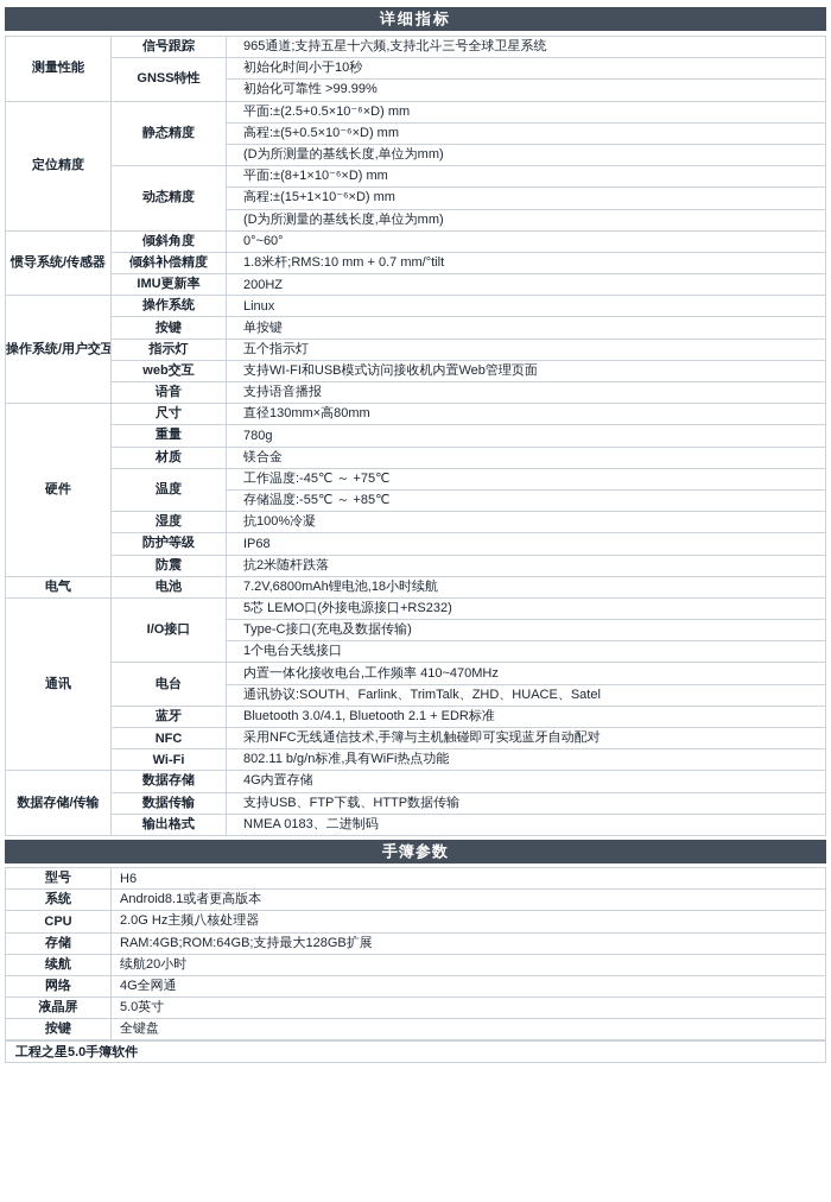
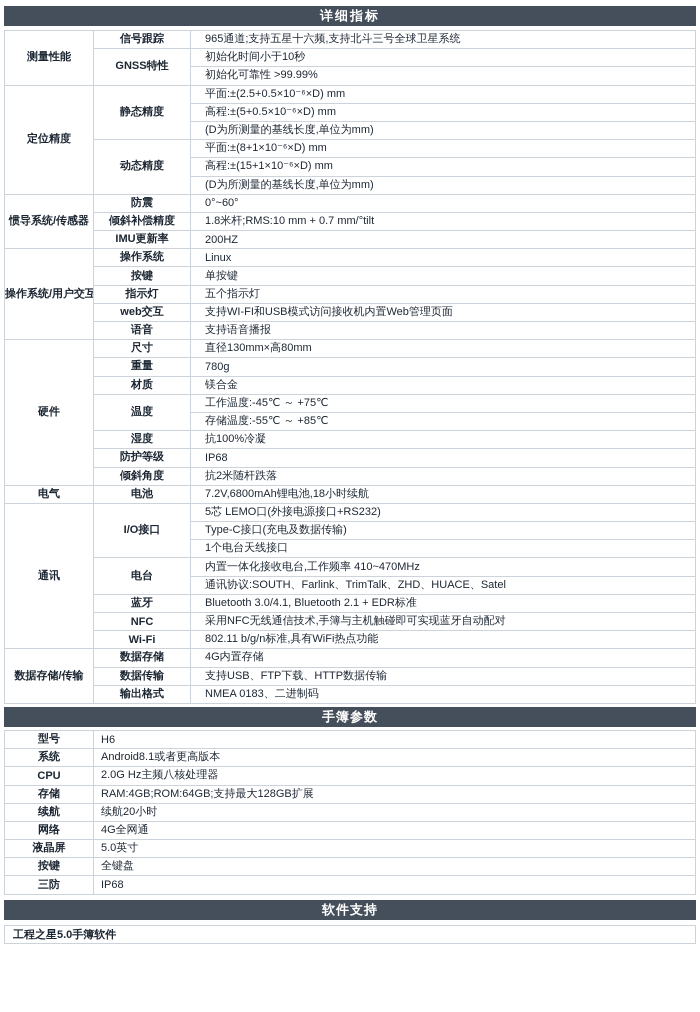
  详细指标
  测量性能	信号跟踪	965通道;支持五星十六频,支持北斗三号全球卫星系统
  GNSS特性	初始化时间小于10秒
  初始化可靠性 >99.99%
  定位精度	静态精度	平面:±(2.5+0.5×10⁻⁶×D) mm
  高程:±(5+0.5×10⁻⁶×D) mm
  (D为所测量的基线长度,单位为mm)
  动态精度	平面:±(8+1×10⁻⁶×D) mm
  高程:±(15+1×10⁻⁶×D) mm
  (D为所测量的基线长度,单位为mm)
- 惯导系统/传感器	倾斜角度	0°~60°
+ 惯导系统/传感器	防震	0°~60°
  倾斜补偿精度	1.8米杆;RMS:10 mm + 0.7 mm/°tilt
  IMU更新率	200HZ
  操作系统/用户交互	操作系统	Linux
  按键	单按键
  指示灯	五个指示灯
  web交互	支持WI-FI和USB模式访问接收机内置Web管理页面
  语音	支持语音播报
  硬件	尺寸	直径130mm×高80mm
  重量	780g
  材质	镁合金
  温度	工作温度:-45℃ ～ +75℃
  存储温度:-55℃ ～ +85℃
  湿度	抗100%冷凝
  防护等级	IP68
- 防震	抗2米随杆跌落
+ 倾斜角度	抗2米随杆跌落
  电气	电池	7.2V,6800mAh锂电池,18小时续航
  通讯	I/O接口	5芯 LEMO口(外接电源接口+RS232)
  Type-C接口(充电及数据传输)
  1个电台天线接口
  电台	内置一体化接收电台,工作频率 410~470MHz
  通讯协议:SOUTH、Farlink、TrimTalk、ZHD、HUACE、Satel
  蓝牙	Bluetooth 3.0/4.1, Bluetooth 2.1 + EDR标准
  NFC	采用NFC无线通信技术,手簿与主机触碰即可实现蓝牙自动配对
  Wi-Fi	802.11 b/g/n标准,具有WiFi热点功能
  数据存储/传输	数据存储	4G内置存储
  数据传输	支持USB、FTP下载、HTTP数据传输
  输出格式	NMEA 0183、二进制码
  手簿参数
  型号	H6
  系统	Android8.1或者更高版本
  CPU	2.0G Hz主频八核处理器
  存储	RAM:4GB;ROM:64GB;支持最大128GB扩展
  续航	续航20小时
  网络	4G全网通
  液晶屏	5.0英寸
  按键	全键盘
+ 三防	IP68
+ 软件支持
  工程之星5.0手簿软件
